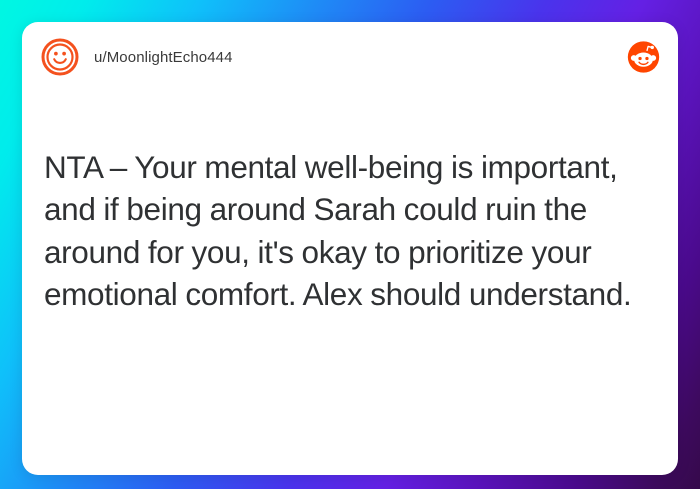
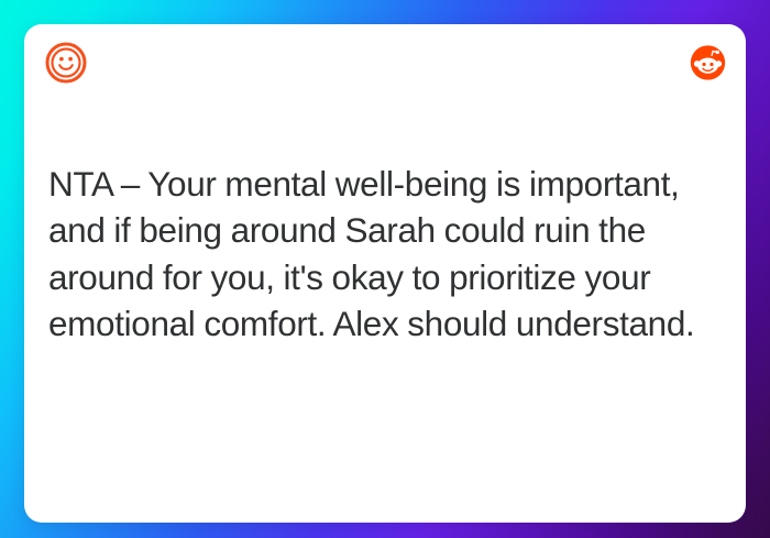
- u/MoonlightEcho444
  NTA – Your mental well-being is important, and if being around Sarah could ruin the around for you, it's okay to prioritize your emotional comfort. Alex should understand.
